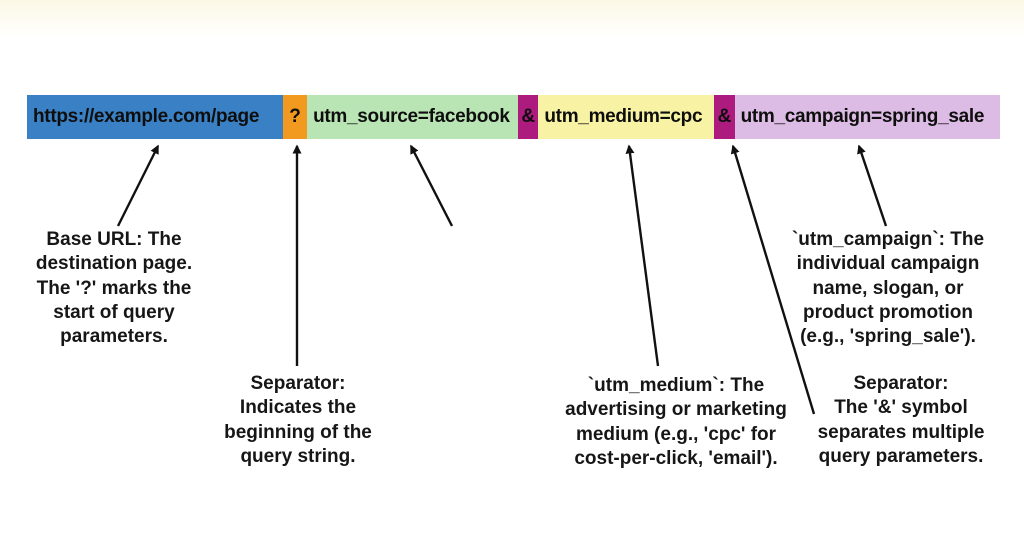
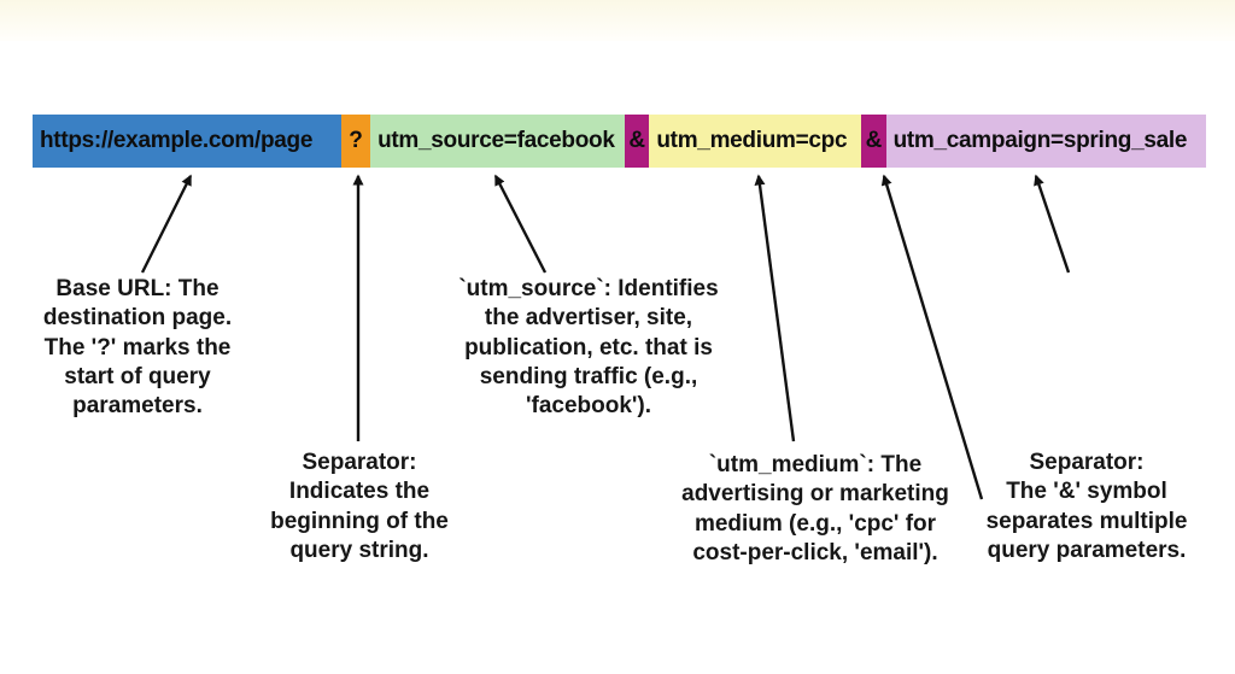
  https://example.com/page
  ?
  utm_source=facebook
  &
  utm_medium=cpc
  &
  utm_campaign=spring_sale
  Base URL: The
  destination page.
  The '?' marks the
  start of query
  parameters.
  Separator:
  Indicates the
  beginning of the
  query string.
+ `utm_source`: Identifies
+ the advertiser, site,
+ publication, etc. that is
+ sending traffic (e.g.,
+ 'facebook').
  `utm_medium`: The
  advertising or marketing
  medium (e.g., 'cpc' for
  cost-per-click, 'email').
- `utm_campaign`: The
- individual campaign
- name, slogan, or
- product promotion
- (e.g., 'spring_sale').
  Separator:
  The '&' symbol
  separates multiple
  query parameters.
